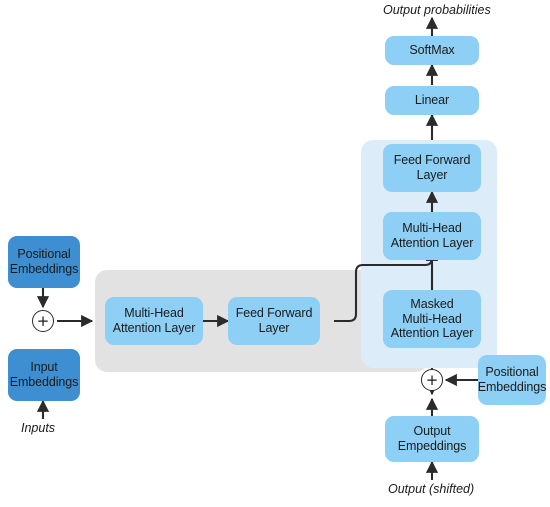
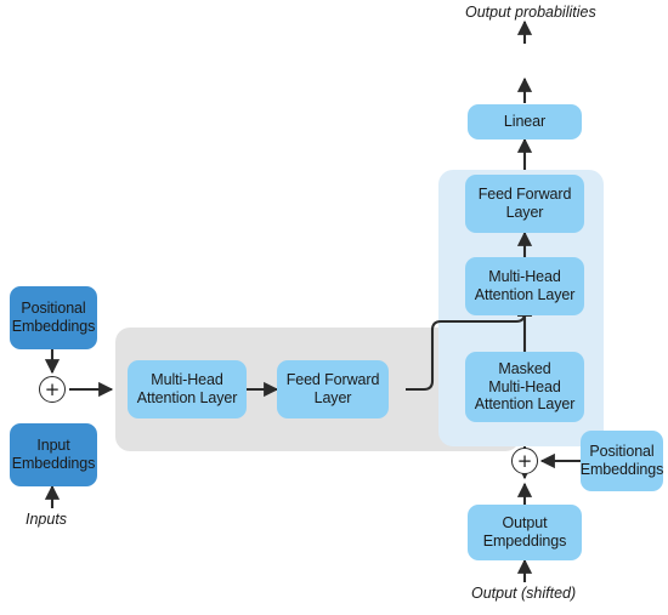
  Positional
  Embeddings
  +
  Input
  Embeddings
  Inputs
  Multi-Head
  Attention Layer
  Feed Forward
  Layer
  Feed Forward
  Layer
  Multi-Head
  Attention Layer
  Masked
  Multi-Head
  Attention Layer
- SoftMax
  Linear
  Output probabilities
  +
  Positional
  Embeddings
  Output
  Empeddings
  Output (shifted)
